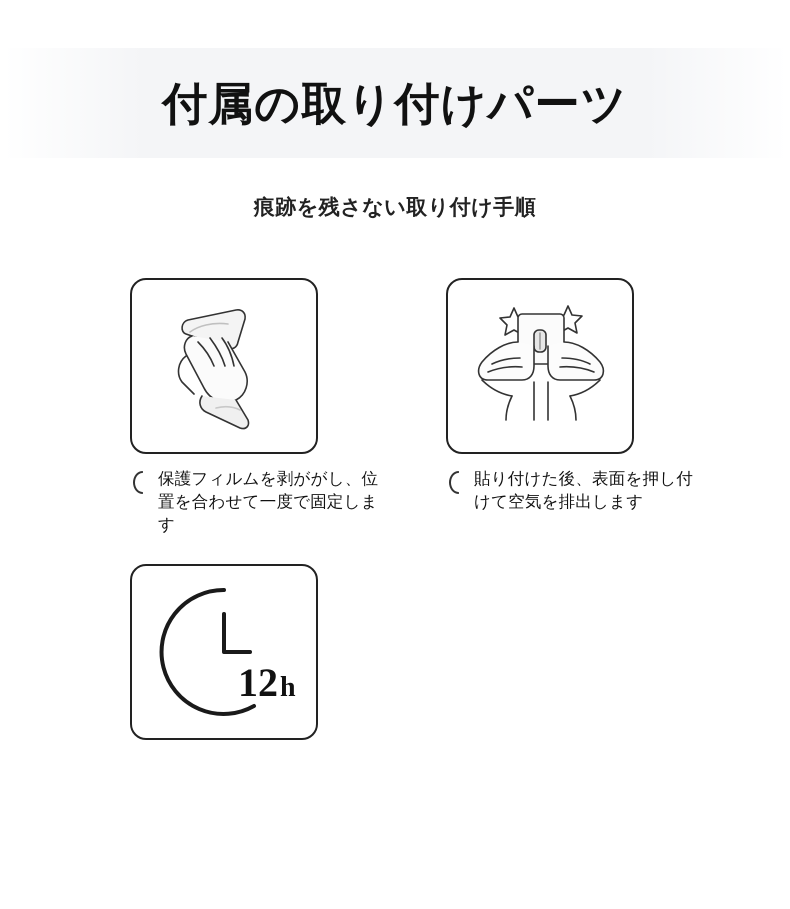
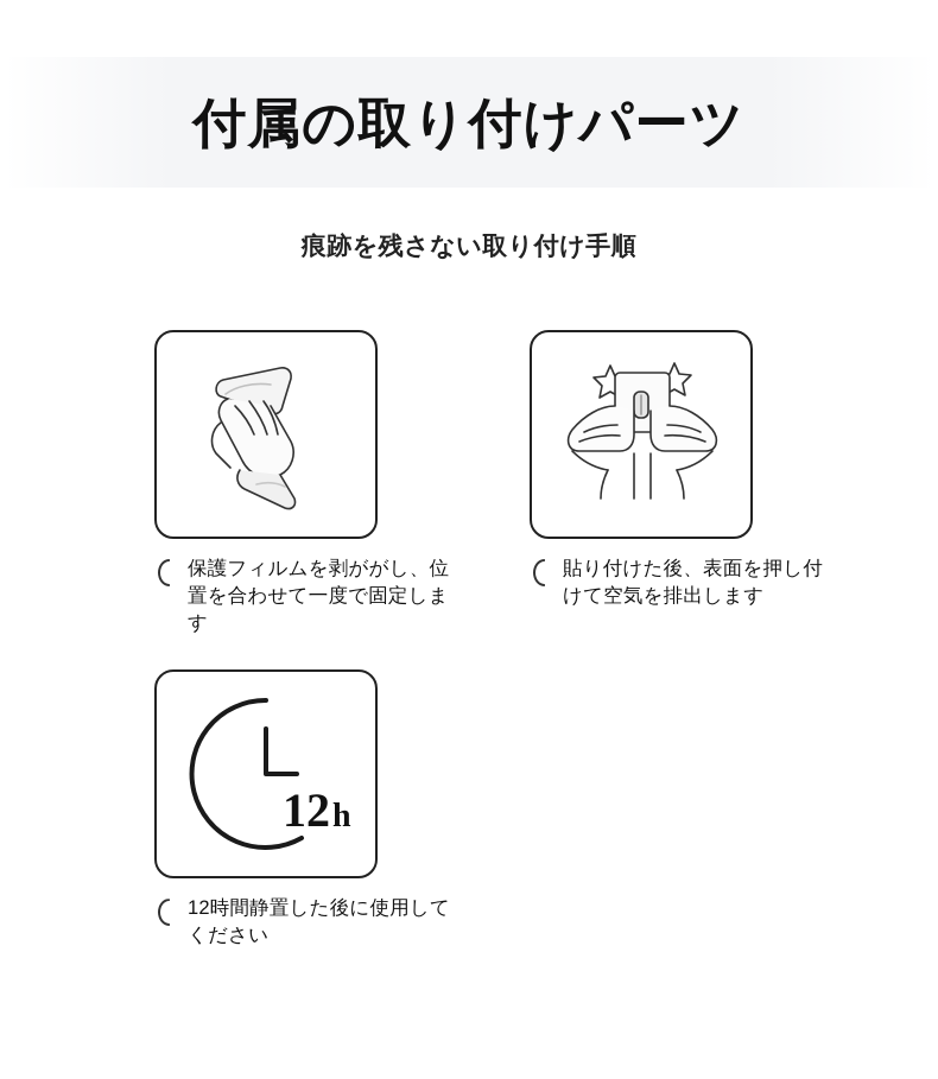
  付属の取り付けパーツ
  痕跡を残さない取り付け手順
  保護フィルムを剥ががし、位置を合わせて一度で固定します
  貼り付けた後、表面を押し付けて空気を排出します
  12
  h
+ 12時間静置した後に使用してください
